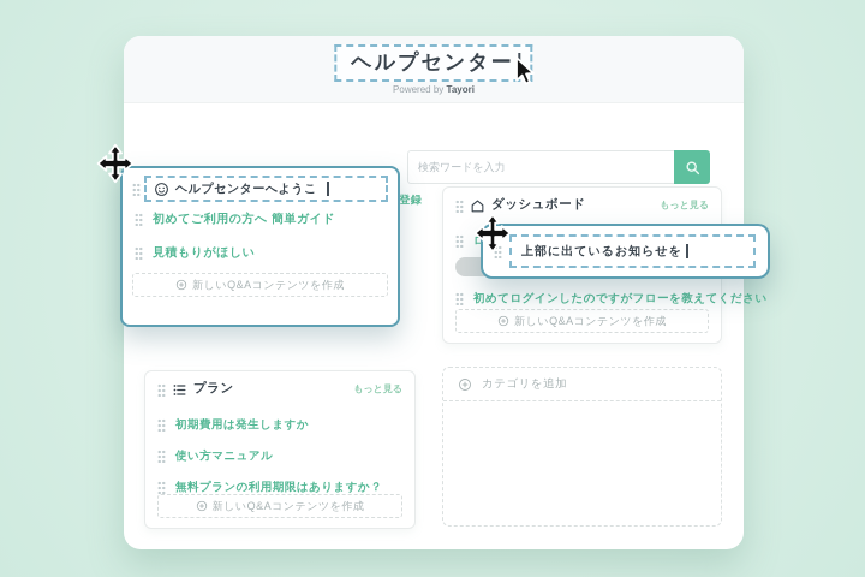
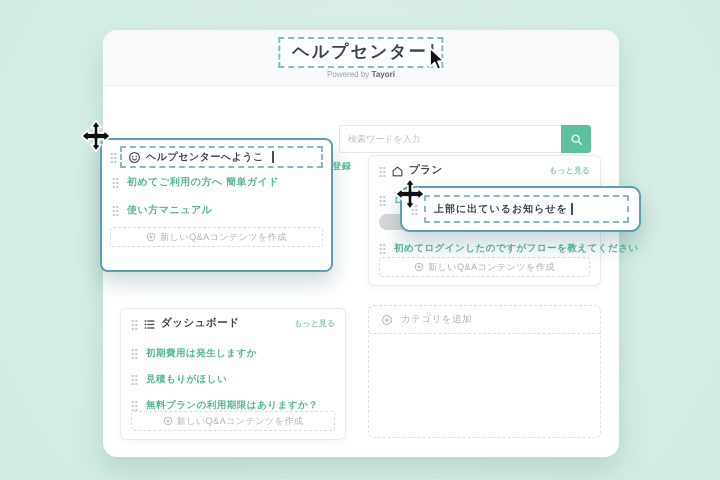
  ヘルプセンター
  Powered by Tayori
  検索ワードを入力
  ヘルプセンターへようこ
  初めてご利用の方へ 簡単ガイド
- 見積もりがほしい
+ 使い方マニュアル
  新しいQ&Aコンテンツを作成
- ダッシュボード
+ プラン
  もっと見る
  初めてログインしたのですがフローを教えてください
  新しいQ&Aコンテンツを作成
  上部に出ているお知らせを
- プラン
+ ダッシュボード
  もっと見る
  初期費用は発生しますか
- 使い方マニュアル
+ 見積もりがほしい
  無料プランの利用期限はありますか？
  新しいQ&Aコンテンツを作成
  カテゴリを追加
